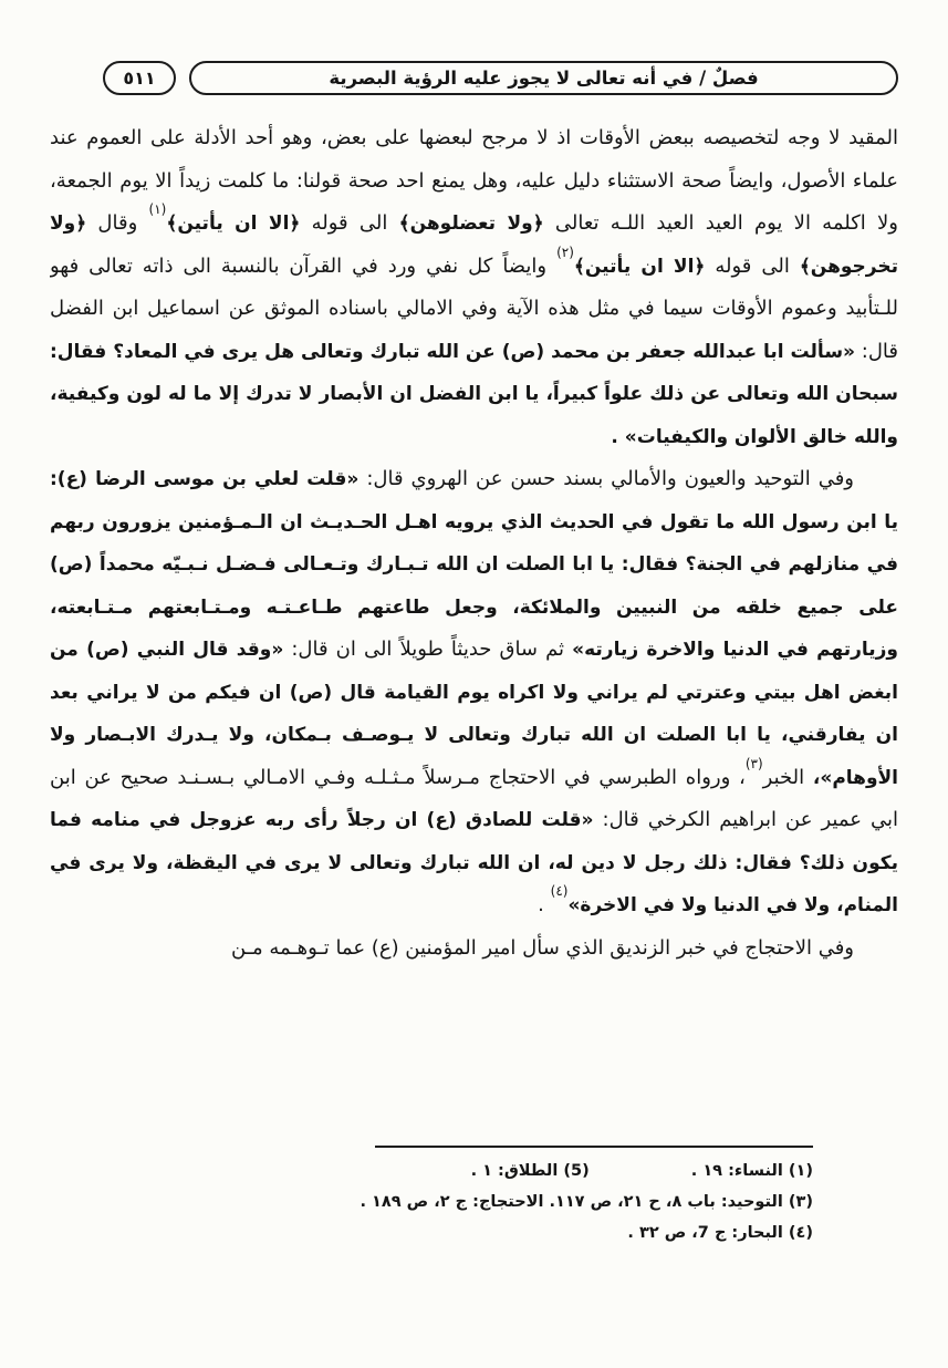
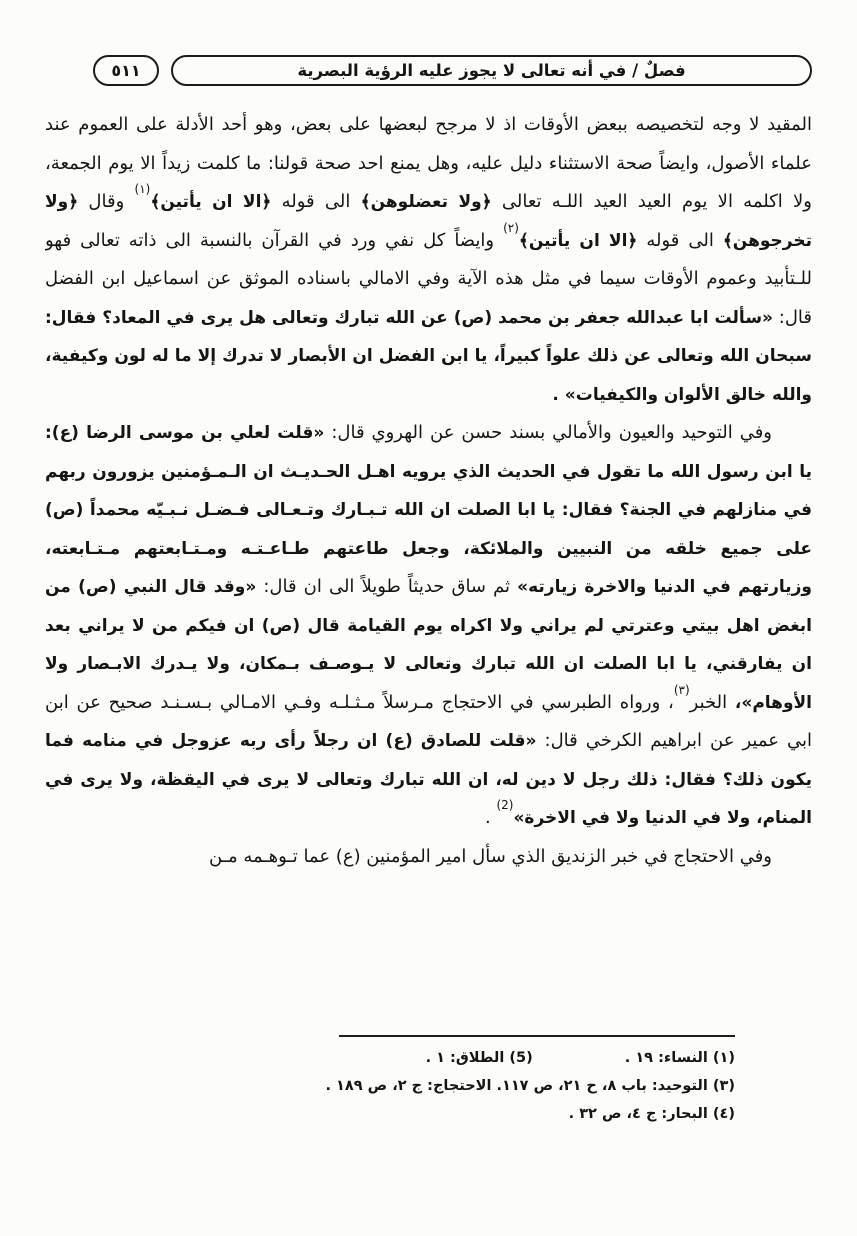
  فصلٌ / في أنه تعالى لا يجوز عليه الرؤية البصرية
  ٥١١
  المقيد لا وجه لتخصيصه ببعض الأوقات اذ لا مرجح لبعضها على بعض، وهو أحد الأدلة على العموم عند علماء الأصول، وايضاً صحة الاستثناء دليل عليه، وهل يمنع احد صحة قولنا: ما كلمت زيداً الا يوم الجمعة، ولا اكلمه الا يوم العيد العيد اللـه تعالى ﴿ولا تعضلوهن﴾ الى قوله ﴿الا ان يأتين﴾(١) وقال ﴿ولا تخرجوهن﴾ الى قوله ﴿الا ان يأتين﴾(٢) وايضاً كل نفي ورد في القرآن بالنسبة الى ذاته تعالى فهو للـتأبيد وعموم الأوقات سيما في مثل هذه الآية وفي الامالي باسناده الموثق عن اسماعيل ابن الفضل قال: «سألت ابا عبدالله جعفر بن محمد (ص) عن الله تبارك وتعالى هل يرى في المعاد؟ فقال: سبحان الله وتعالى عن ذلك علواً كبيراً، يا ابن الفضل ان الأبصار لا تدرك إلا ما له لون وكيفية، والله خالق الألوان والكيفيات» .
- وفي التوحيد والعيون والأمالي بسند حسن عن الهروي قال: «قلت لعلي بن موسى الرضا (ع): يا ابن رسول الله ما تقول في الحديث الذي يرويه اهـل الحـديـث ان الـمـؤمنين يزورون ربهم في منازلهم في الجنة؟ فقال: يا ابا الصلت ان الله تـبـارك وتـعـالى فـضـل نـبـيّه محمداً (ص) على جميع خلقه من النبيين والملائكة، وجعل طاعتهم طـاعـتـه ومـتـابعتهم مـتـابعته، وزيارتهم في الدنيا والاخرة زيارته» ثم ساق حديثاً طويلاً الى ان قال: «وقد قال النبي (ص) من ابغض اهل بيتي وعترتي لم يراني ولا اكراه يوم القيامة قال (ص) ان فيكم من لا يراني بعد ان يفارقني، يا ابا الصلت ان الله تبارك وتعالى لا يـوصـف بـمكان، ولا يـدرك الابـصار ولا الأوهام»، الخبر(٣)، ورواه الطبرسي في الاحتجاج مـرسلاً مـثـلـه وفـي الامـالي بـسـنـد صحيح عن ابن ابي عمير عن ابراهيم الكرخي قال: «قلت للصادق (ع) ان رجلاً رأى ربه عزوجل في منامه فما يكون ذلك؟ فقال: ذلك رجل لا دين له، ان الله تبارك وتعالى لا يرى في اليقظة، ولا يرى في المنام، ولا في الدنيا ولا في الاخرة»(٤) .
+ وفي التوحيد والعيون والأمالي بسند حسن عن الهروي قال: «قلت لعلي بن موسى الرضا (ع): يا ابن رسول الله ما تقول في الحديث الذي يرويه اهـل الحـديـث ان الـمـؤمنين يزورون ربهم في منازلهم في الجنة؟ فقال: يا ابا الصلت ان الله تـبـارك وتـعـالى فـضـل نـبـيّه محمداً (ص) على جميع خلقه من النبيين والملائكة، وجعل طاعتهم طـاعـتـه ومـتـابعتهم مـتـابعته، وزيارتهم في الدنيا والاخرة زيارته» ثم ساق حديثاً طويلاً الى ان قال: «وقد قال النبي (ص) من ابغض اهل بيتي وعترتي لم يراني ولا اكراه يوم القيامة قال (ص) ان فيكم من لا يراني بعد ان يفارقني، يا ابا الصلت ان الله تبارك وتعالى لا يـوصـف بـمكان، ولا يـدرك الابـصار ولا الأوهام»، الخبر(٣)، ورواه الطبرسي في الاحتجاج مـرسلاً مـثـلـه وفـي الامـالي بـسـنـد صحيح عن ابن ابي عمير عن ابراهيم الكرخي قال: «قلت للصادق (ع) ان رجلاً رأى ربه عزوجل في منامه فما يكون ذلك؟ فقال: ذلك رجل لا دين له، ان الله تبارك وتعالى لا يرى في اليقظة، ولا يرى في المنام، ولا في الدنيا ولا في الاخرة»(2) .
  وفي الاحتجاج في خبر الزنديق الذي سأل امير المؤمنين (ع) عما تـوهـمه مـن
  (١) النساء: ١٩ .
  (5) الطلاق: ١ .
  (٣) التوحيد: باب ٨، ح ٢١، ص ١١٧. الاحتجاج: ج ٢، ص ١٨٩ .
- (٤) البحار: ج 7، ص ٣٢ .
+ (٤) البحار: ج ٤، ص ٣٢ .
